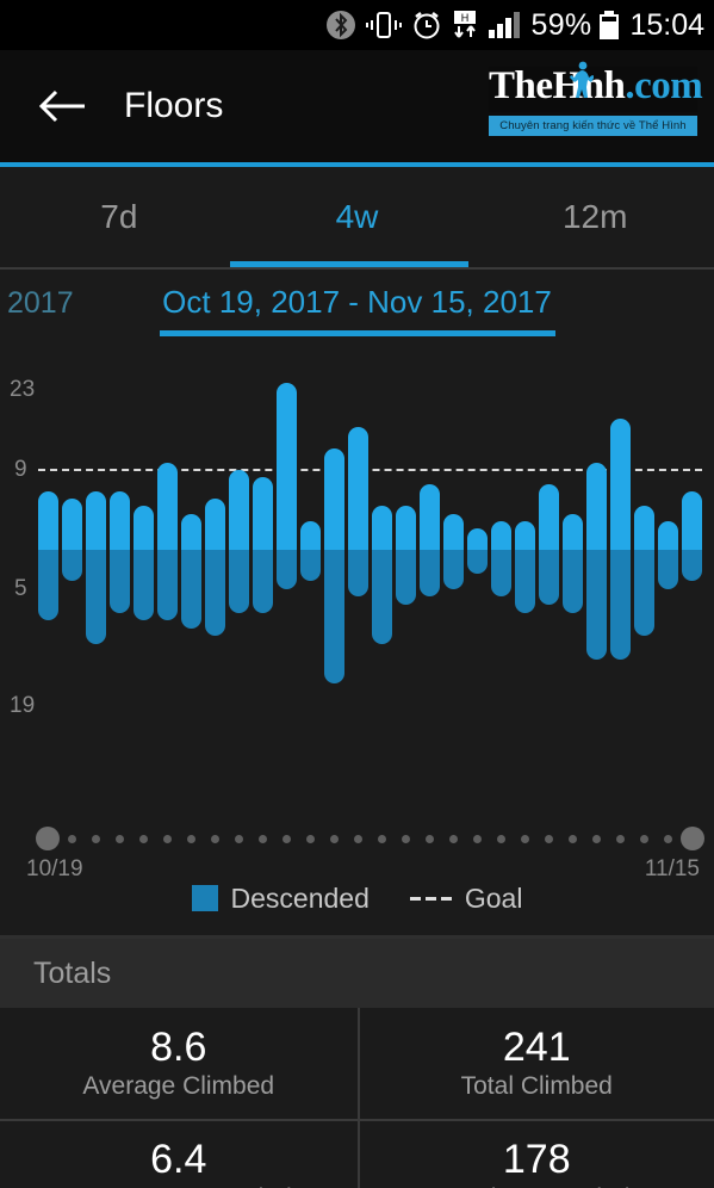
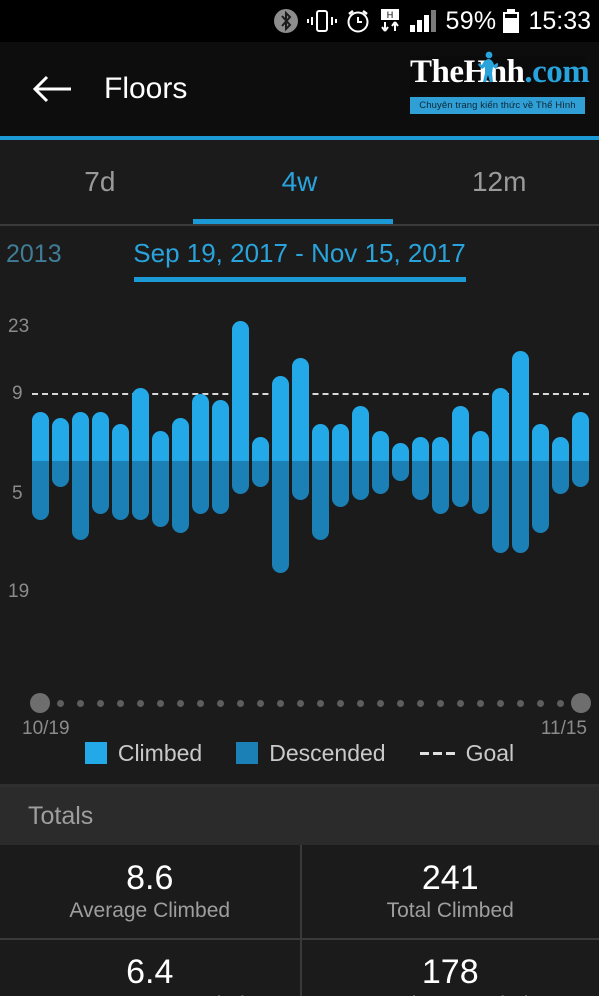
  H
  59%
- 15:04
+ 15:33
  Floors
  TheHnh.com
  Chuyên trang kiến thức về Thể Hình
  7d
  4w
  12m
- 2017
+ 2013
- Oct 19, 2017 - Nov 15, 2017
+ Sep 19, 2017 - Nov 15, 2017
  23
  9
  5
  19
  10/19
  11/15
+ Climbed
  Descended
  Goal
  Totals
  8.6
  Average Climbed
  241
  Total Climbed
  6.4
  178
